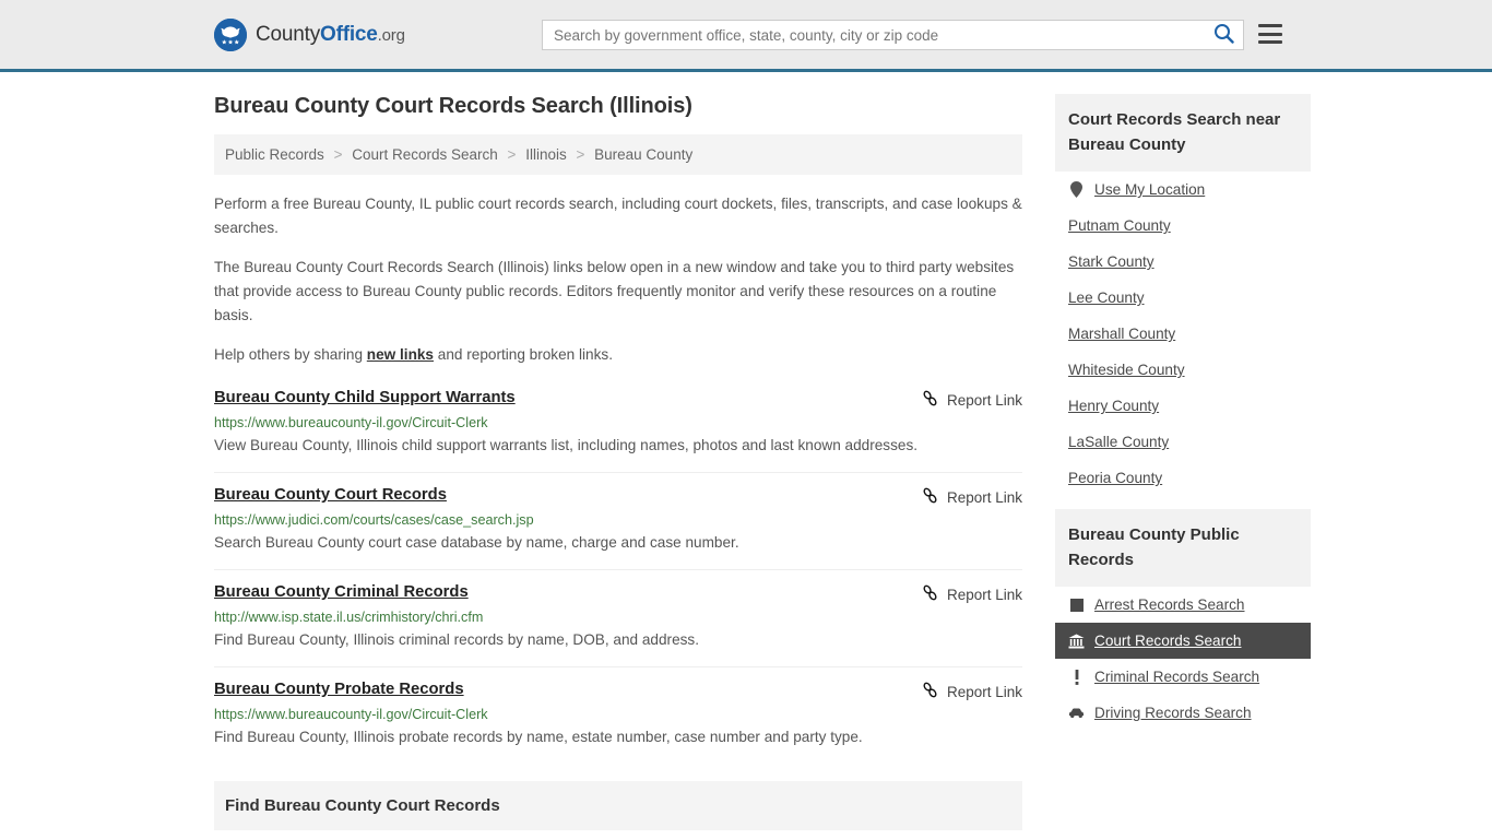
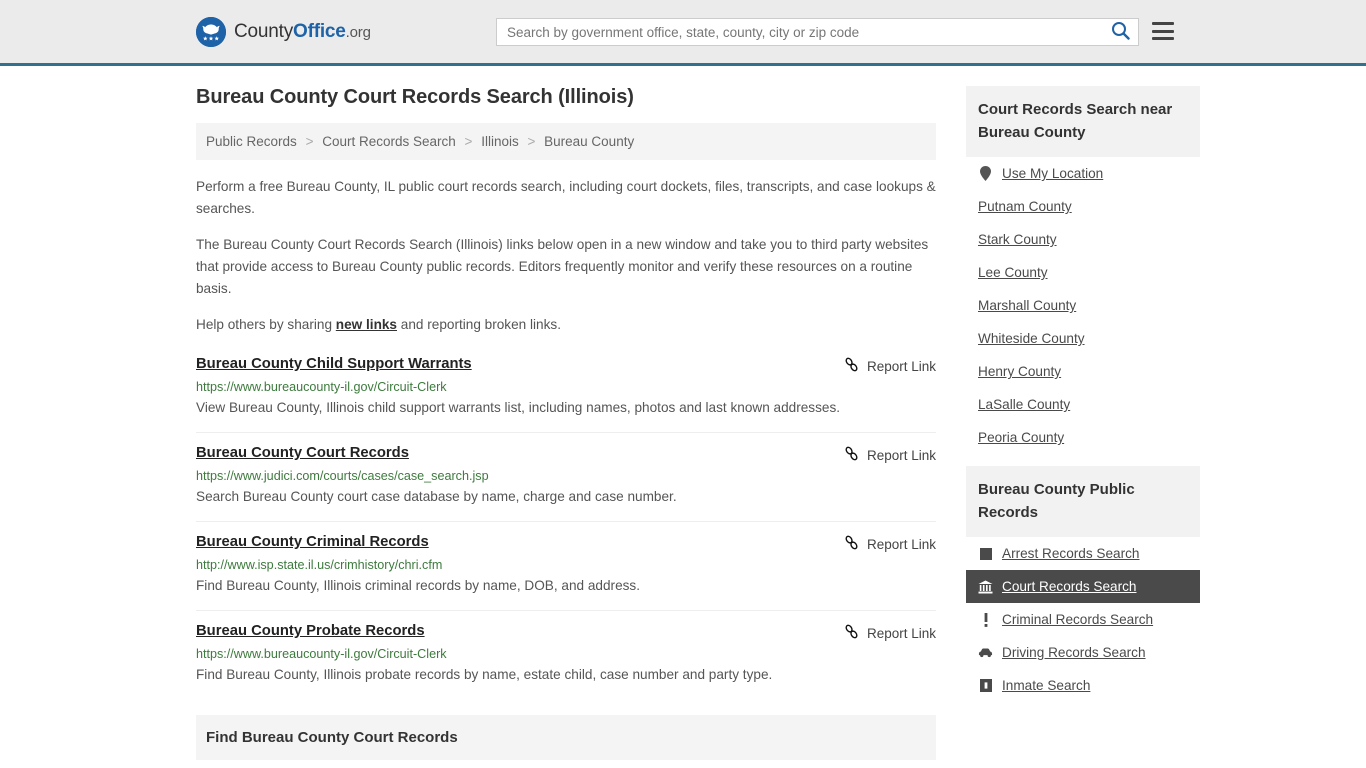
  CountyOffice.org
  Search by government office, state, county, city or zip code
  Bureau County Court Records Search (Illinois)
  Public Records > Court Records Search > Illinois > Bureau County
  Perform a free Bureau County, IL public court records search, including court dockets, files, transcripts, and case lookups & searches.
  The Bureau County Court Records Search (Illinois) links below open in a new window and take you to third party websites that provide access to Bureau County public records. Editors frequently monitor and verify these resources on a routine basis.
  Help others by sharing new links and reporting broken links.
  Bureau County Child Support Warrants
  Report Link
  https://www.bureaucounty-il.gov/Circuit-Clerk
  View Bureau County, Illinois child support warrants list, including names, photos and last known addresses.
  Bureau County Court Records
  Report Link
  https://www.judici.com/courts/cases/case_search.jsp
  Search Bureau County court case database by name, charge and case number.
  Bureau County Criminal Records
  Report Link
  http://www.isp.state.il.us/crimhistory/chri.cfm
  Find Bureau County, Illinois criminal records by name, DOB, and address.
  Bureau County Probate Records
  Report Link
  https://www.bureaucounty-il.gov/Circuit-Clerk
- Find Bureau County, Illinois probate records by name, estate number, case number and party type.
+ Find Bureau County, Illinois probate records by name, estate child, case number and party type.
  Find Bureau County Court Records
  Court Records Search near Bureau County
  Use My Location
  Putnam County
  Stark County
  Lee County
  Marshall County
  Whiteside County
  Henry County
  LaSalle County
  Peoria County
  Bureau County Public Records
  Arrest Records Search
  Court Records Search
  Criminal Records Search
  Driving Records Search
+ Inmate Search
